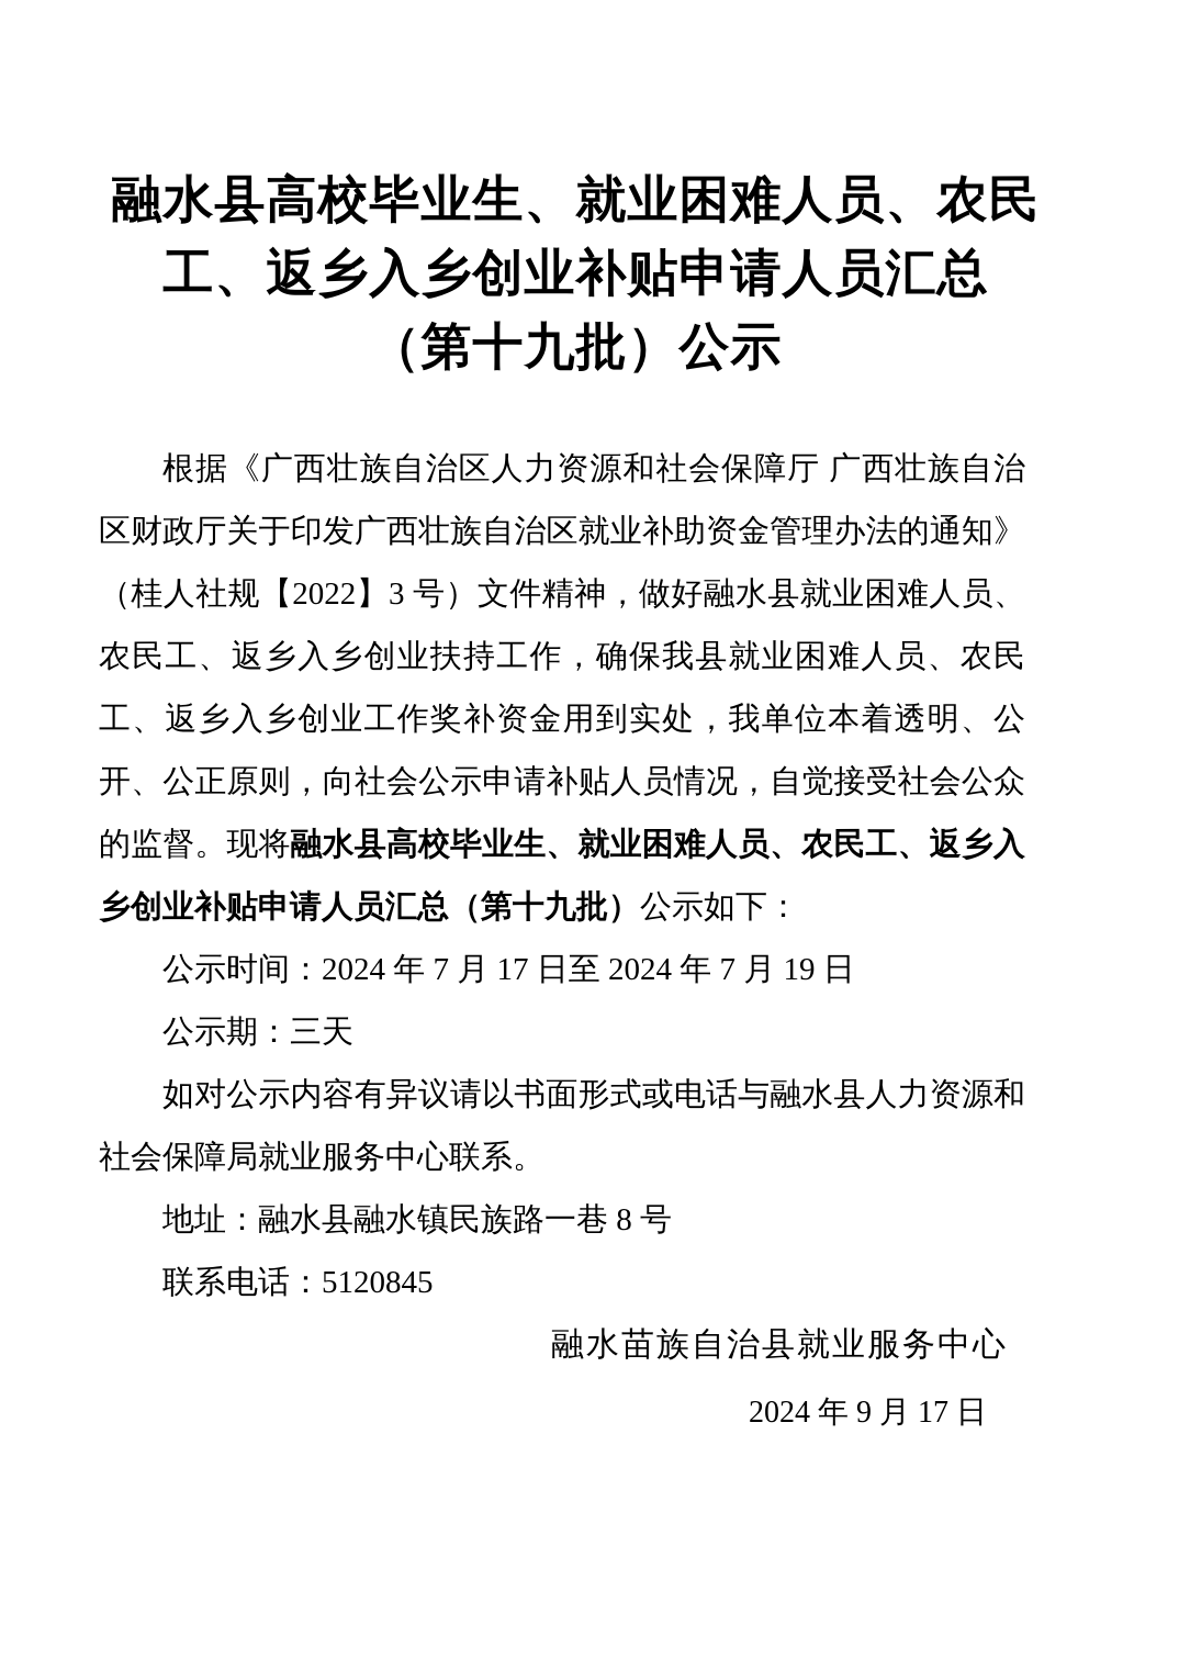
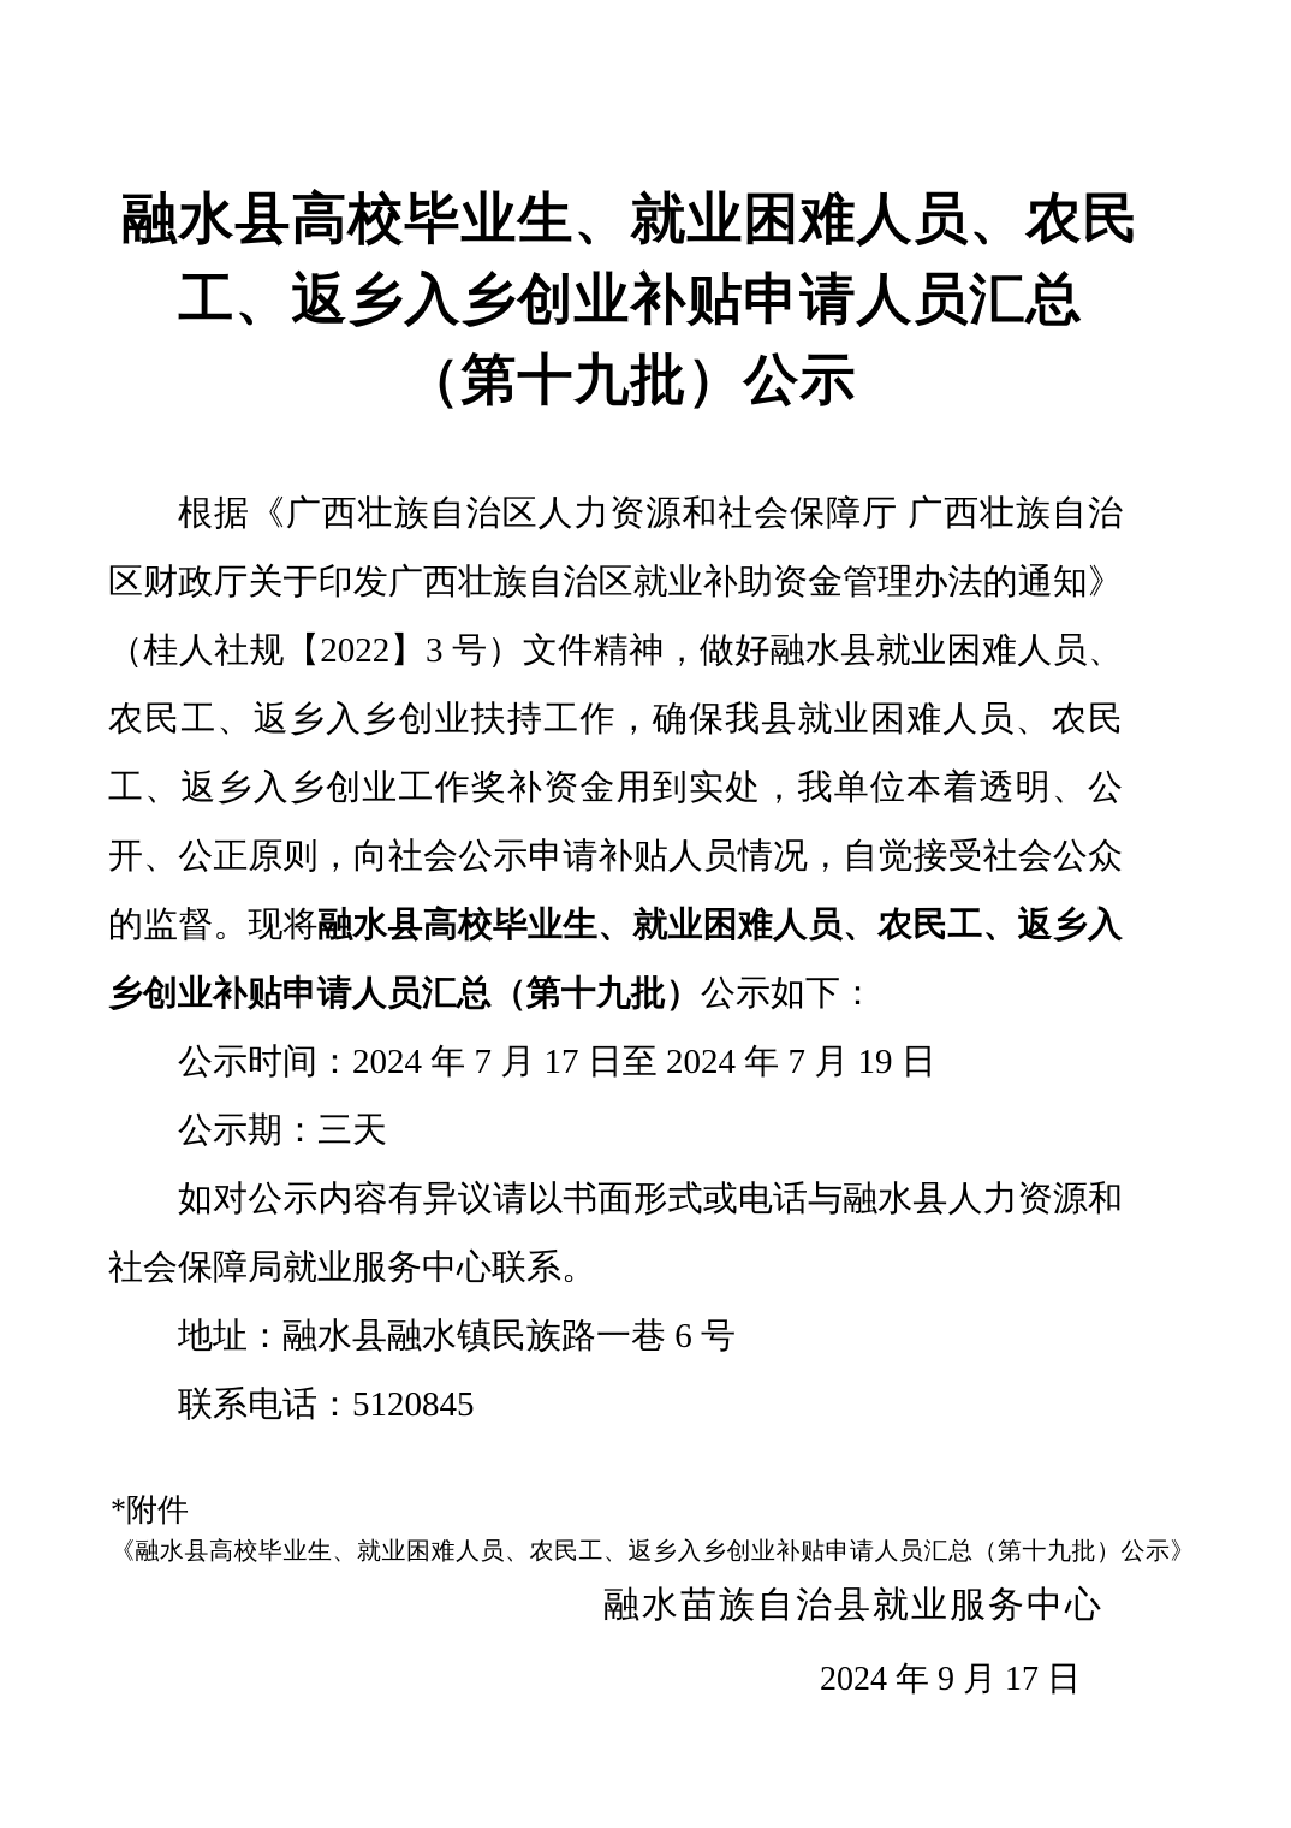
  融水县高校毕业生、就业困难人员、农民
  工、返乡入乡创业补贴申请人员汇总
  （第十九批）公示
  根据《广西壮族自治区人力资源和社会保障厅 广西壮族自治区财政厅关于印发广西壮族自治区就业补助资金管理办法的通知》（桂人社规【2022】3 号）文件精神，做好融水县就业困难人员、农民工、返乡入乡创业扶持工作，确保我县就业困难人员、农民工、返乡入乡创业工作奖补资金用到实处，我单位本着透明、公开、公正原则，向社会公示申请补贴人员情况，自觉接受社会公众的监督。现将融水县高校毕业生、就业困难人员、农民工、返乡入乡创业补贴申请人员汇总（第十九批）公示如下：
  公示时间：2024 年 7 月 17 日至 2024 年 7 月 19 日
  公示期：三天
  如对公示内容有异议请以书面形式或电话与融水县人力资源和社会保障局就业服务中心联系。
- 地址：融水县融水镇民族路一巷 8 号
+ 地址：融水县融水镇民族路一巷 6 号
  联系电话：5120845
+ *附件
+ 《融水县高校毕业生、就业困难人员、农民工、返乡入乡创业补贴申请人员汇总（第十九批）公示》
  融水苗族自治县就业服务中心
  2024 年 9 月 17 日
